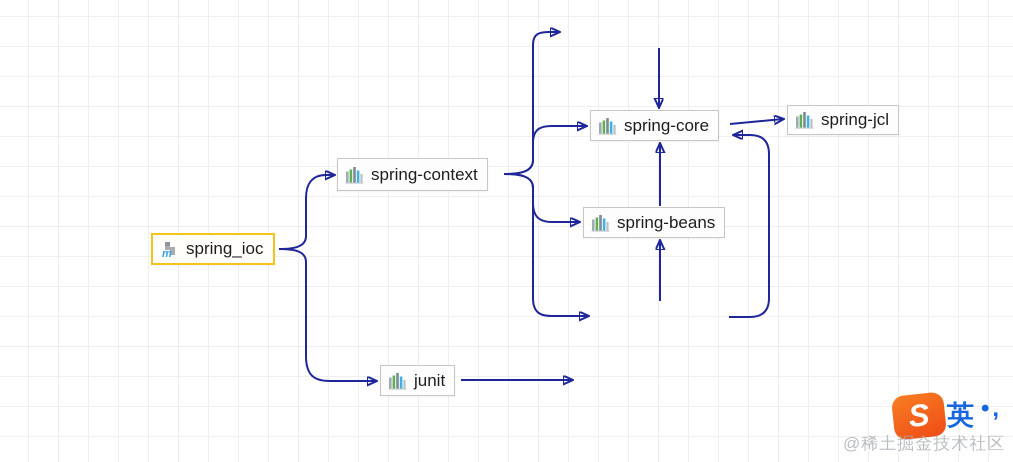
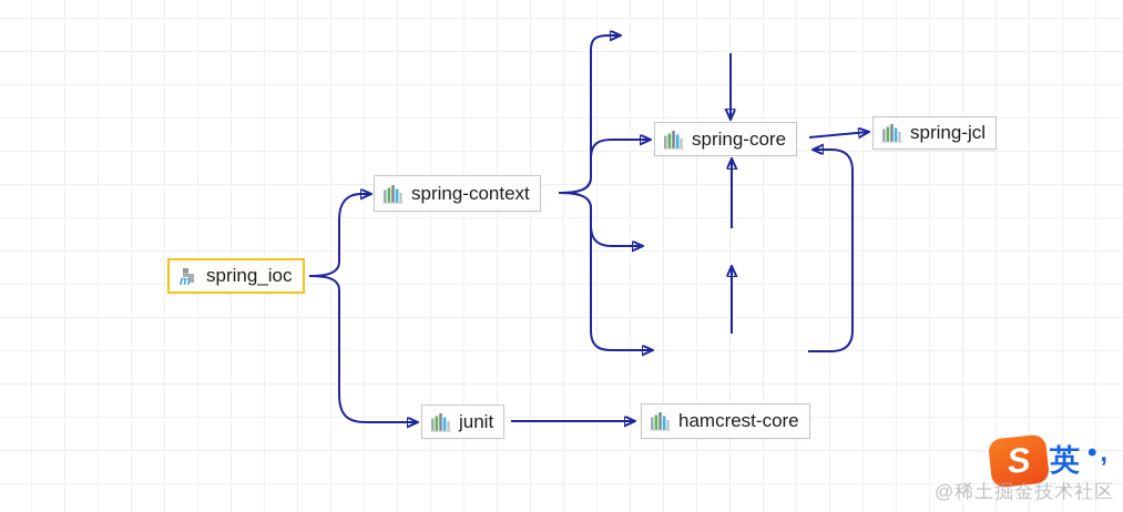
  m
  spring_ioc
  spring-context
  spring-core
  spring-jcl
- spring-beans
  junit
+ hamcrest-core
  英
  •,
  @稀土掘金技术社区
